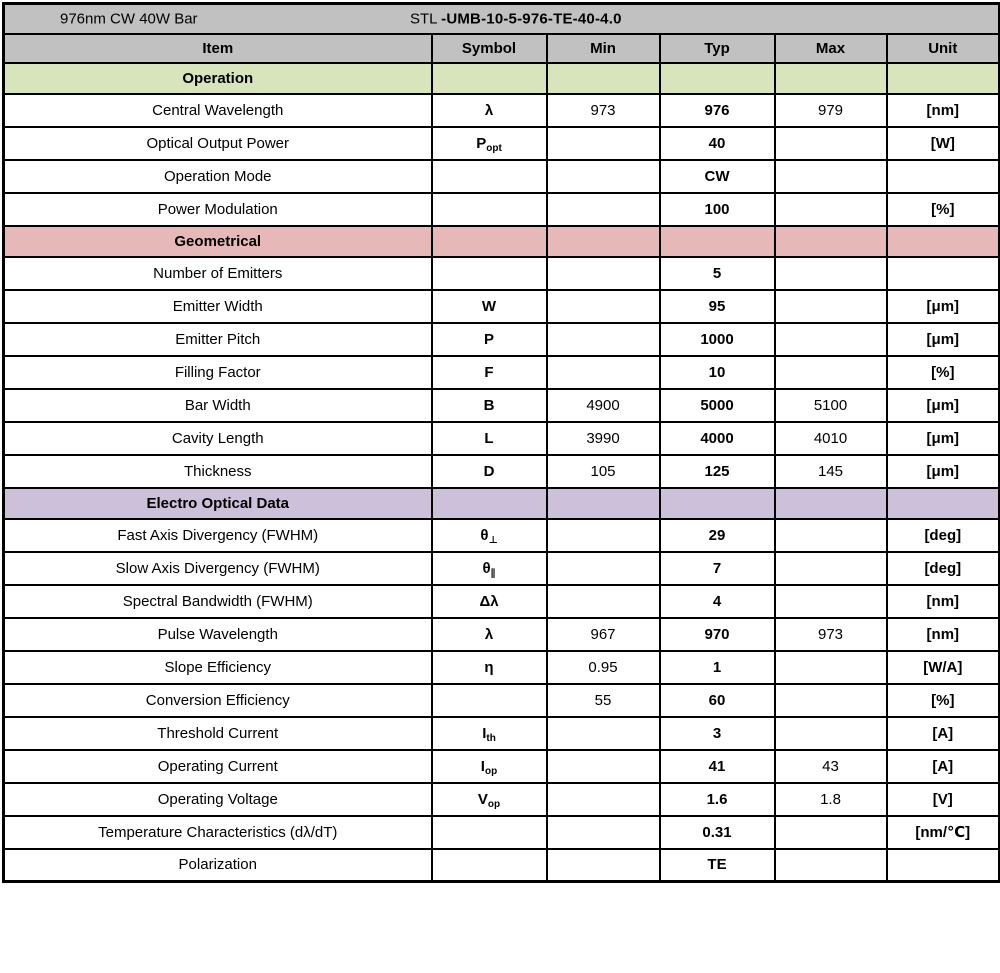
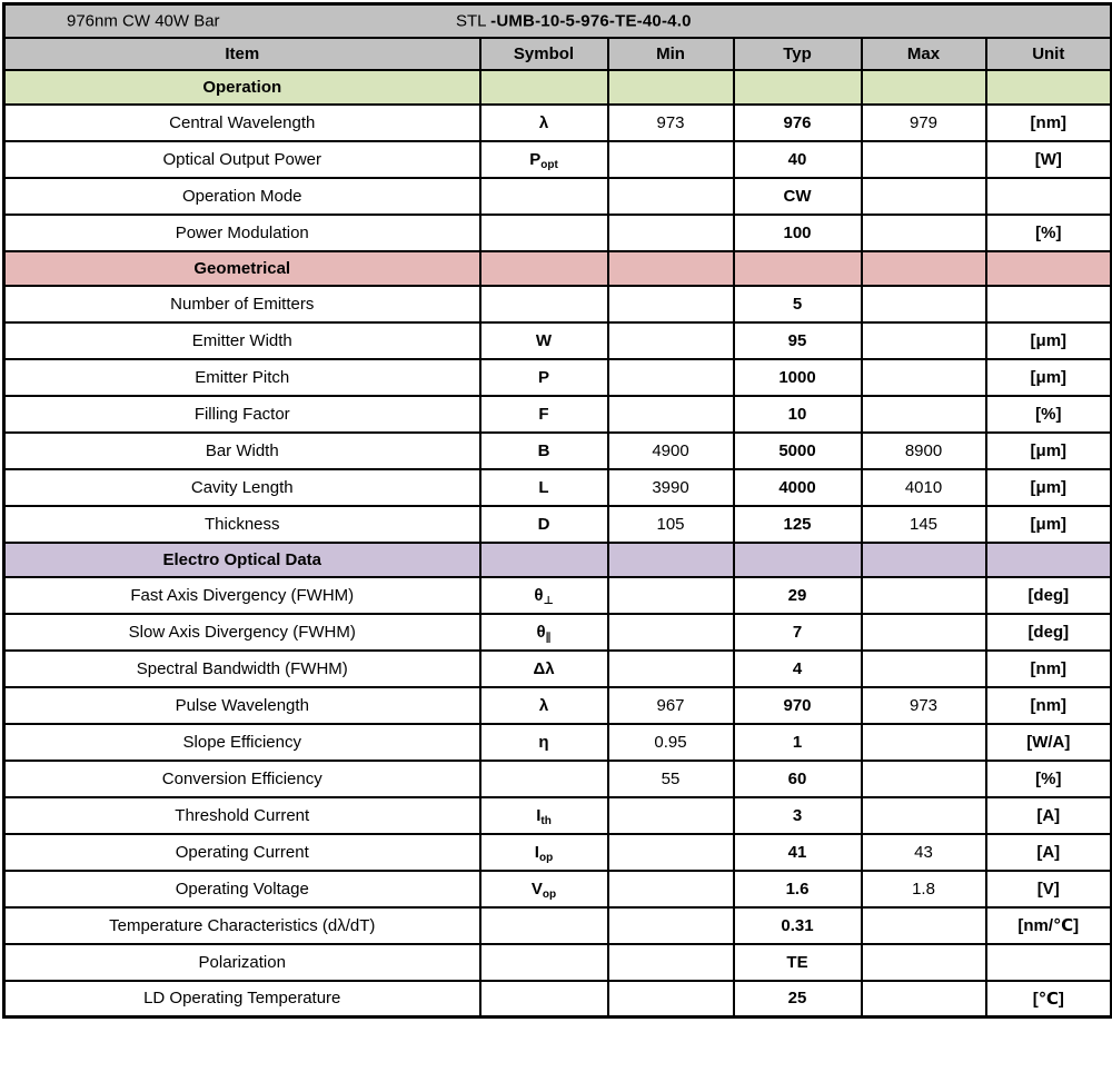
  976nm CW 40W Bar STL -UMB-10-5-976-TE-40-4.0
  Item	Symbol	Min	Typ	Max	Unit
  Operation
  Central Wavelength	λ	973	976	979	[nm]
  Optical Output Power	Popt		40		[W]
  Operation Mode			CW
  Power Modulation			100		[%]
  Geometrical
  Number of Emitters			5
  Emitter Width	W		95		[μm]
  Emitter Pitch	P		1000		[μm]
  Filling Factor	F		10		[%]
- Bar Width	B	4900	5000	5100	[μm]
+ Bar Width	B	4900	5000	8900	[μm]
  Cavity Length	L	3990	4000	4010	[μm]
  Thickness	D	105	125	145	[μm]
  Electro Optical Data
  Fast Axis Divergency (FWHM)	θ⊥		29		[deg]
  Slow Axis Divergency (FWHM)	θ∥		7		[deg]
  Spectral Bandwidth (FWHM)	Δλ		4		[nm]
  Pulse Wavelength	λ	967	970	973	[nm]
  Slope Efficiency	η	0.95	1		[W/A]
  Conversion Efficiency		55	60		[%]
  Threshold Current	Ith		3		[A]
  Operating Current	Iop		41	43	[A]
  Operating Voltage	Vop		1.6	1.8	[V]
  Temperature Characteristics (dλ/dT)			0.31		[nm/℃]
  Polarization			TE
+ LD Operating Temperature			25		[℃]
